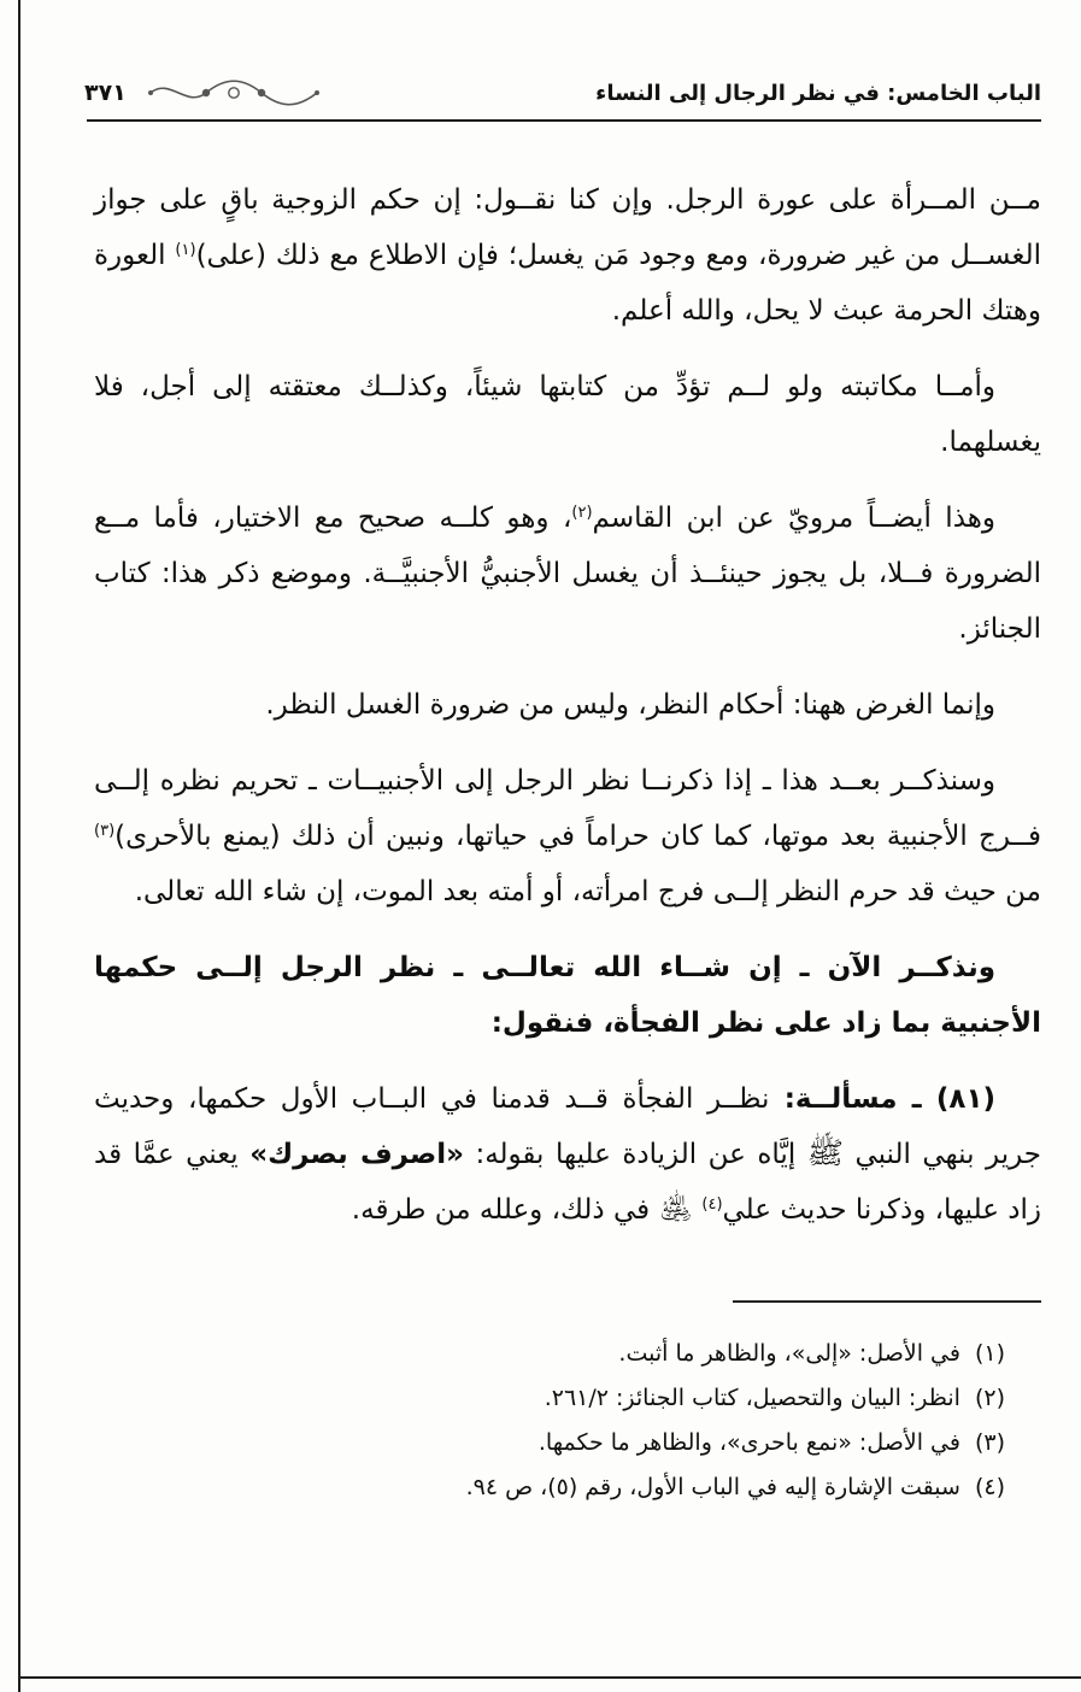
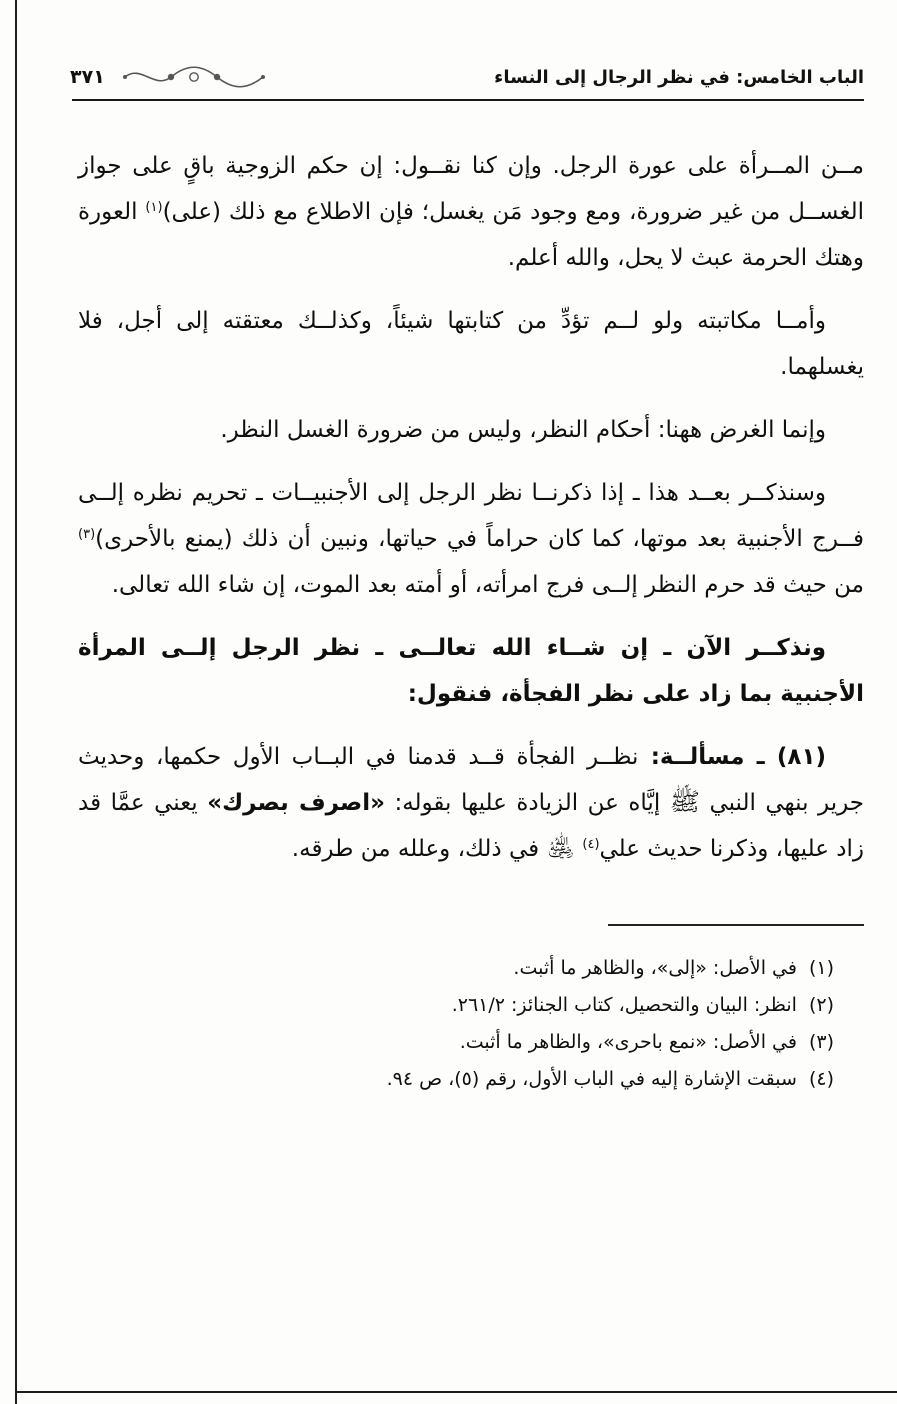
  الباب الخامس: في نظر الرجال إلى النساء
  ٣٧١
  مــن المــرأة على عورة الرجل. وإن كنا نقــول: إن حكم الزوجية باقٍ على جواز الغســل من غير ضرورة، ومع وجود مَن يغسل؛ فإن الاطلاع مع ذلك (على)(١) العورة وهتك الحرمة عبث لا يحل، والله أعلم.
  وأمــا مكاتبته ولو لــم تؤدِّ من كتابتها شيئاً، وكذلــك معتقته إلى أجل، فلا يغسلهما.
- وهذا أيضــاً مرويّ عن ابن القاسم(٢)، وهو كلــه صحيح مع الاختيار، فأما مــع الضرورة فــلا، بل يجوز حينئــذ أن يغسل الأجنبيُّ الأجنبيَّــة. وموضع ذكر هذا: كتاب الجنائز.
  وإنما الغرض ههنا: أحكام النظر، وليس من ضرورة الغسل النظر.
  وسنذكــر بعــد هذا ـ إذا ذكرنــا نظر الرجل إلى الأجنبيــات ـ تحريم نظره إلــى فــرج الأجنبية بعد موتها، كما كان حراماً في حياتها، ونبين أن ذلك (يمنع بالأحرى)(٣) من حيث قد حرم النظر إلــى فرج امرأته، أو أمته بعد الموت، إن شاء الله تعالى.
- ونذكــر الآن ـ إن شــاء الله تعالــى ـ نظر الرجل إلــى حكمها الأجنبية بما زاد على نظر الفجأة، فنقول:
+ ونذكــر الآن ـ إن شــاء الله تعالــى ـ نظر الرجل إلــى المرأة الأجنبية بما زاد على نظر الفجأة، فنقول:
  (٨١) ـ مسألــة: نظــر الفجأة قــد قدمنا في البــاب الأول حكمها، وحديث جرير بنهي النبي ﷺ إيَّاه عن الزيادة عليها بقوله: «اصرف بصرك» يعني عمَّا قد زاد عليها، وذكرنا حديث علي(٤) ﵁ في ذلك، وعلله من طرقه.
  (١)
  في الأصل: «إلى»، والظاهر ما أثبت.
  (٢)
  انظر: البيان والتحصيل، كتاب الجنائز: ٢٦١/٢.
  (٣)
- في الأصل: «نمع باحرى»، والظاهر ما حكمها.
+ في الأصل: «نمع باحرى»، والظاهر ما أثبت.
  (٤)
  سبقت الإشارة إليه في الباب الأول، رقم (٥)، ص ٩٤.
